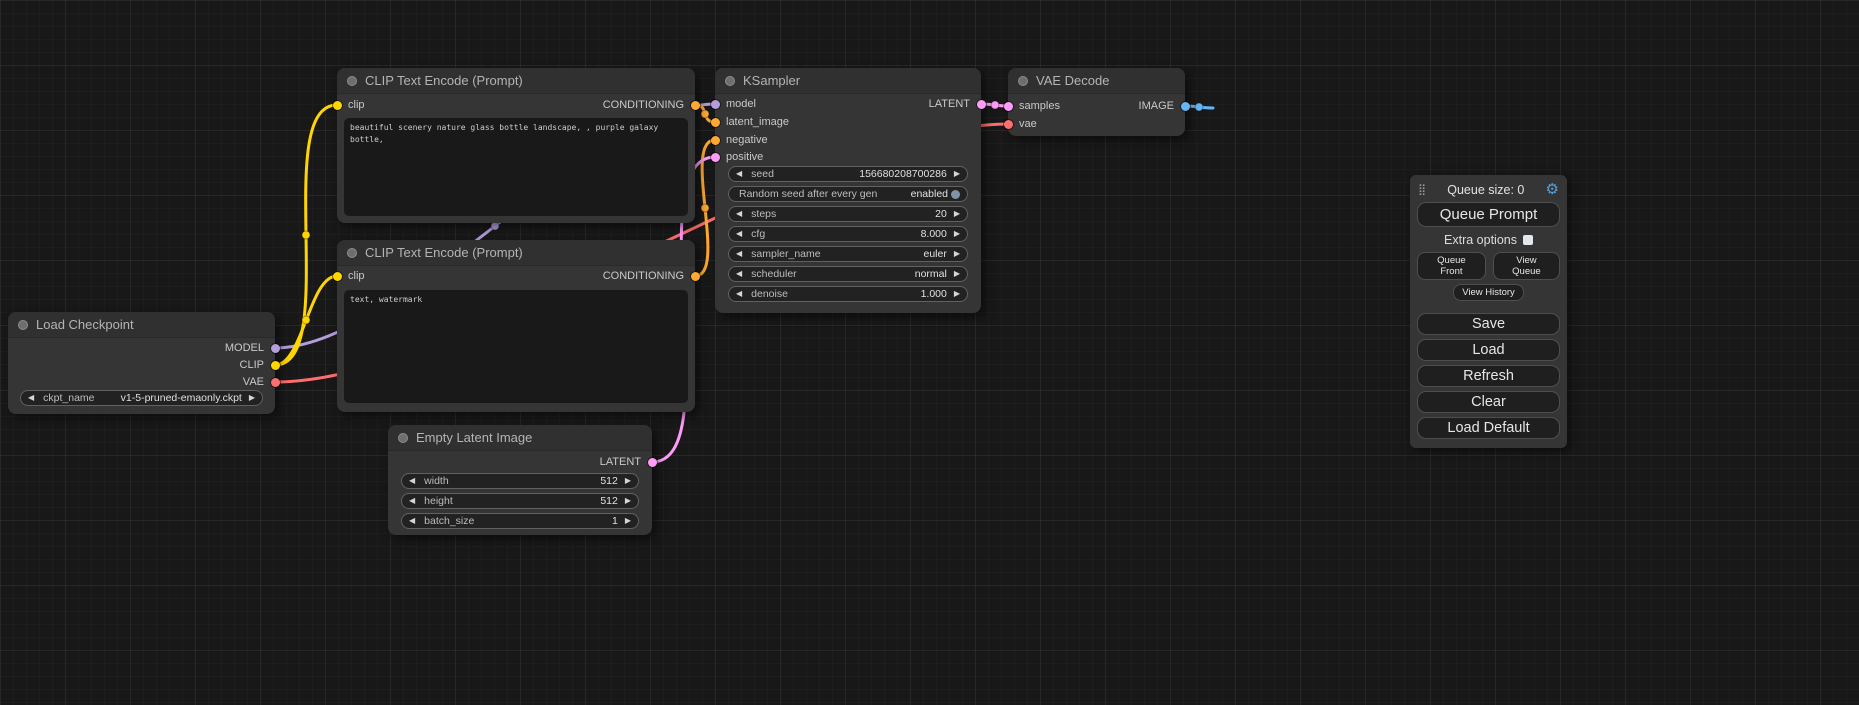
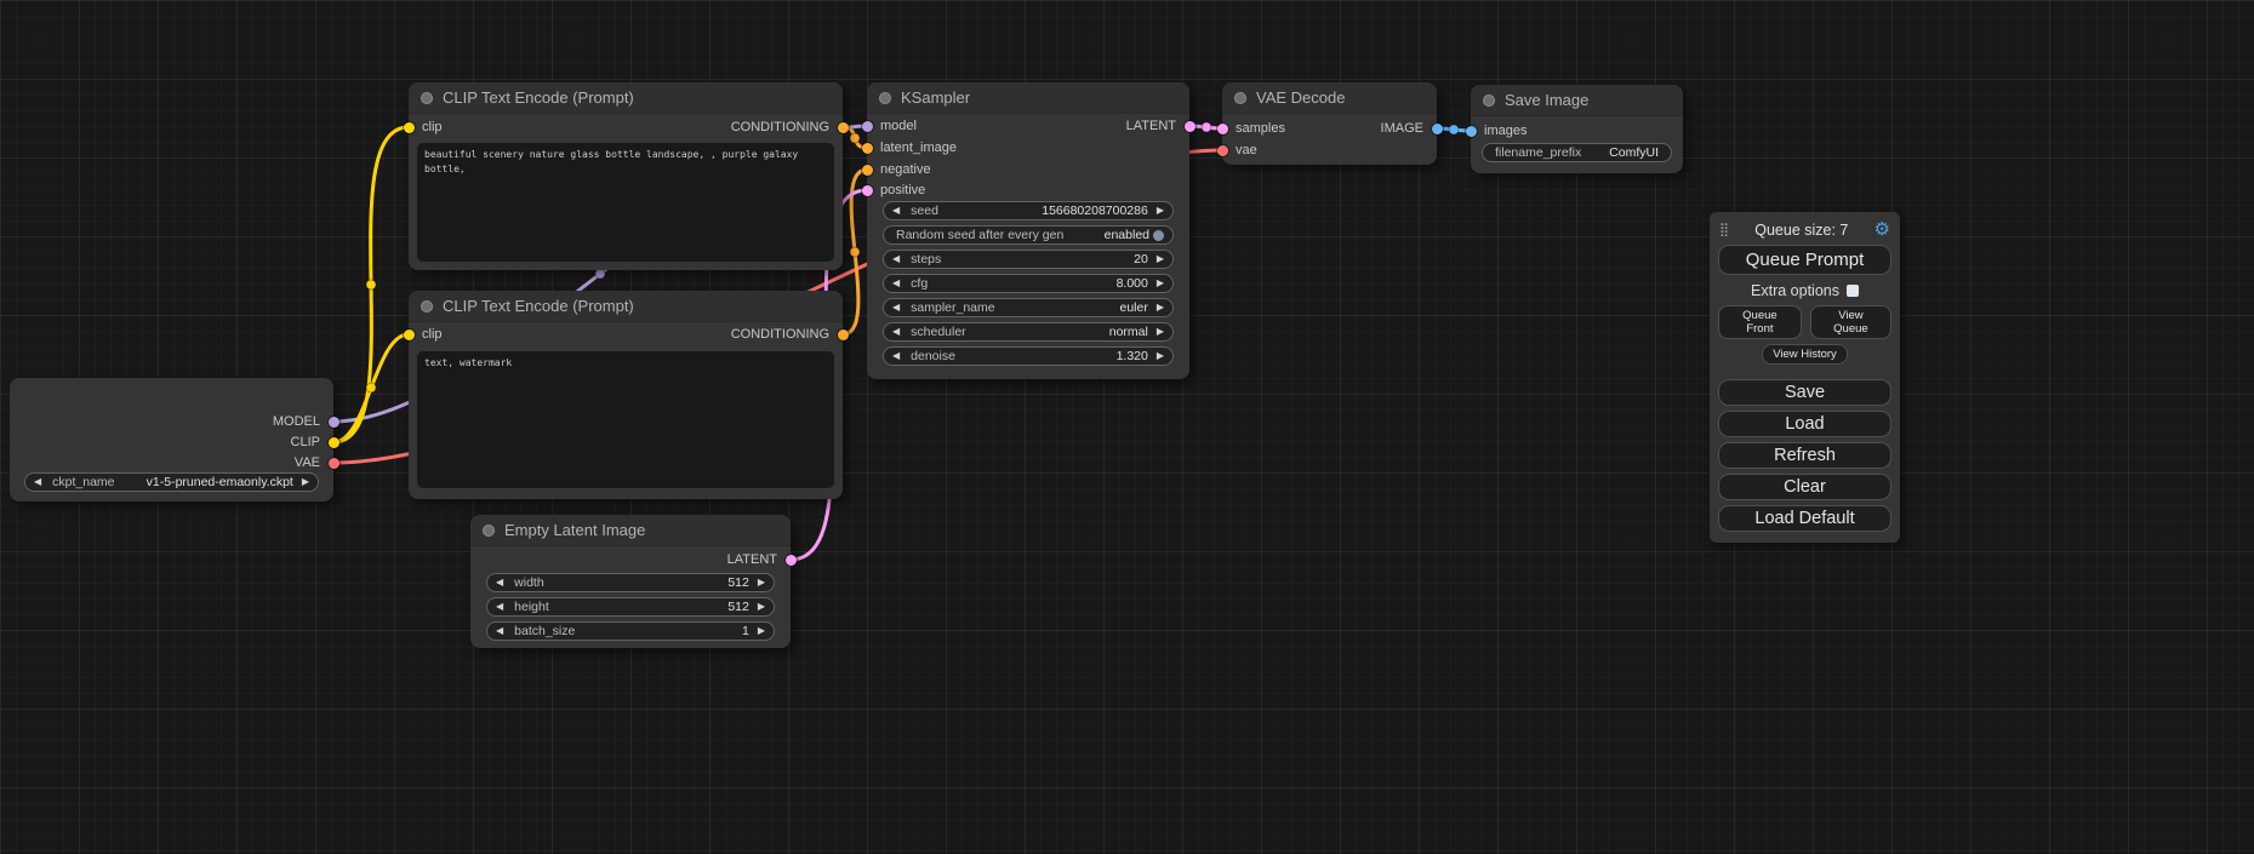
- Load Checkpoint
  MODEL
  CLIP
  VAE
  ◀
  ckpt_name
  v1-5-pruned-emaonly.ckpt
  ▶
  CLIP Text Encode (Prompt)
  clip
  CONDITIONING
  CLIP Text Encode (Prompt)
  clip
  CONDITIONING
  text, watermark
  Empty Latent Image
  LATENT
  ◀
  width
  512
  ▶
  ◀
  height
  512
  ▶
  ◀
  batch_size
  1
  ▶
  KSampler
  model
  latent_image
  negative
  positive
  LATENT
  ◀
  seed
  156680208700286
  ▶
  Random seed after every gen
  enabled
  ◀
  steps
  20
  ▶
  ◀
  cfg
  8.000
  ▶
  ◀
  sampler_name
  euler
  ▶
  ◀
  scheduler
  normal
  ▶
  ◀
  denoise
- 1.000
+ 1.320
  ▶
  VAE Decode
  samples
  vae
  IMAGE
+ Save Image
+ images
+ filename_prefix
+ ComfyUI
  ⣿
- Queue size: 0
+ Queue size: 7
  ⚙
  Queue Prompt
  Extra options
  Queue Front
  View Queue
  View History
  Save
  Load
  Refresh
  Clear
  Load Default
